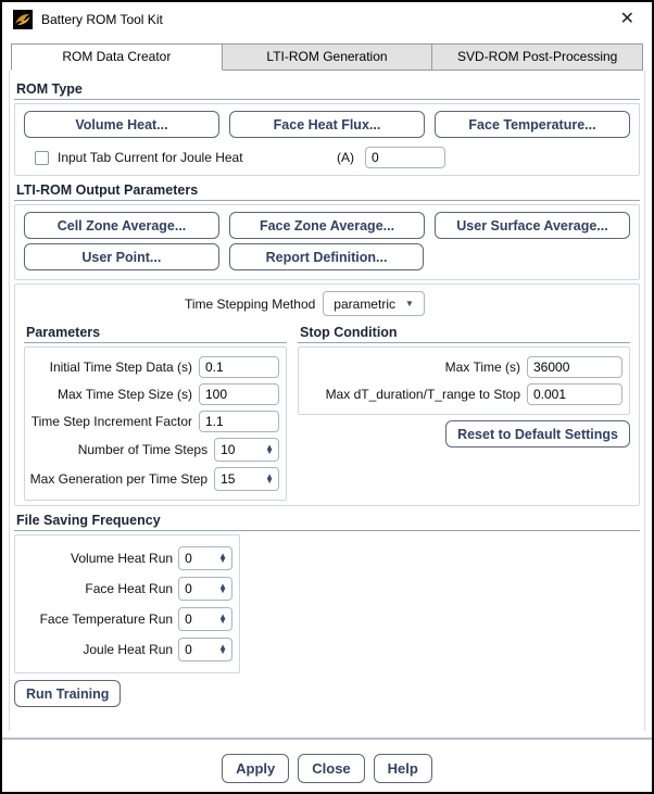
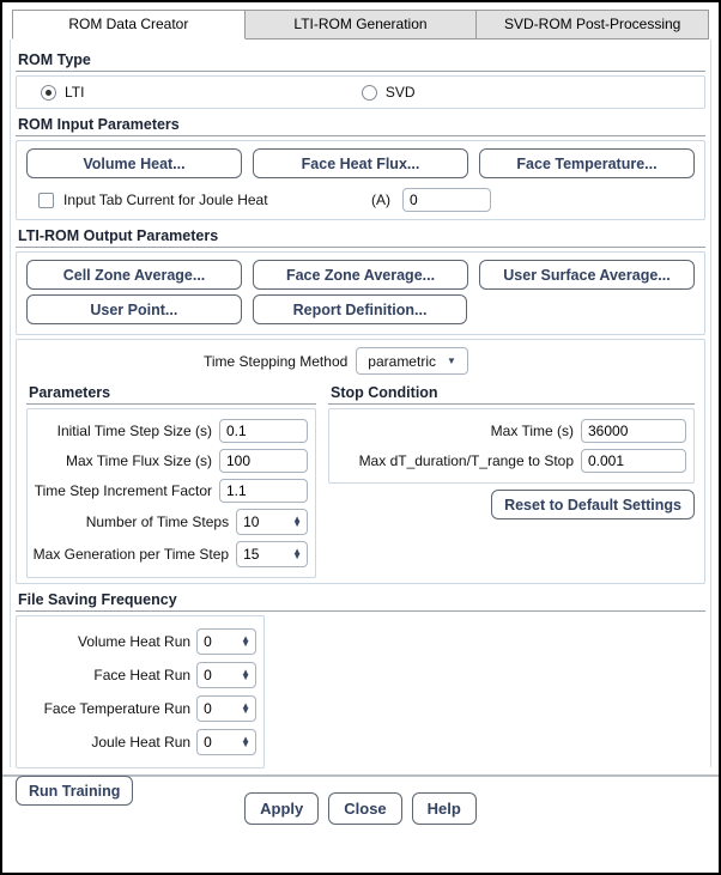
- Battery ROM Tool Kit
- ✕
  ROM Data Creator
  LTI-ROM Generation
  SVD-ROM Post-Processing
  ROM Type
+ LTI
+ SVD
+ ROM Input Parameters
  Volume Heat...
  Face Heat Flux...
  Face Temperature...
  Input Tab Current for Joule Heat
  (A)
  0
  LTI-ROM Output Parameters
  Cell Zone Average...
  Face Zone Average...
  User Surface Average...
  User Point...
  Report Definition...
  Time Stepping Method
  parametric
  ▼
  Parameters
- Initial Time Step Data (s)
+ Initial Time Step Size (s)
  0.1
- Max Time Step Size (s)
+ Max Time Flux Size (s)
  100
  Time Step Increment Factor
  1.1
  Number of Time Steps
  10
  ▲
  ▼
  Max Generation per Time Step
  15
  ▲
  ▼
  Stop Condition
  Max Time (s)
  36000
  Max dT_duration/T_range to Stop
  0.001
  Reset to Default Settings
  File Saving Frequency
  Volume Heat Run
  0
  ▲
  ▼
  Face Heat Run
  0
  ▲
  ▼
  Face Temperature Run
  0
  ▲
  ▼
  Joule Heat Run
  0
  ▲
  ▼
  Run Training
  Apply
  Close
  Help
